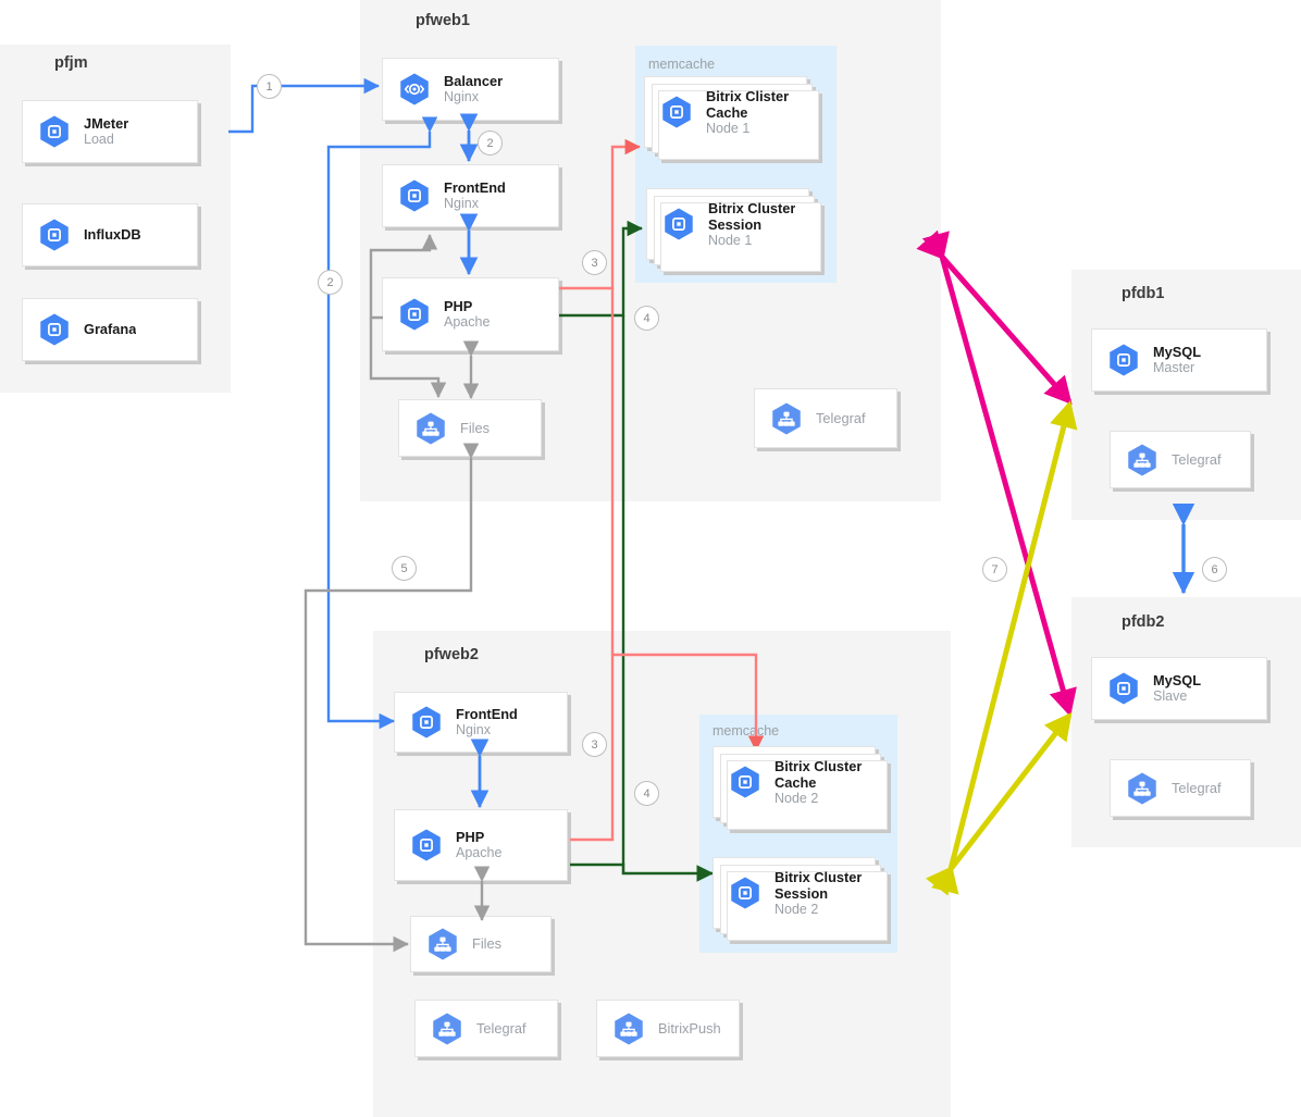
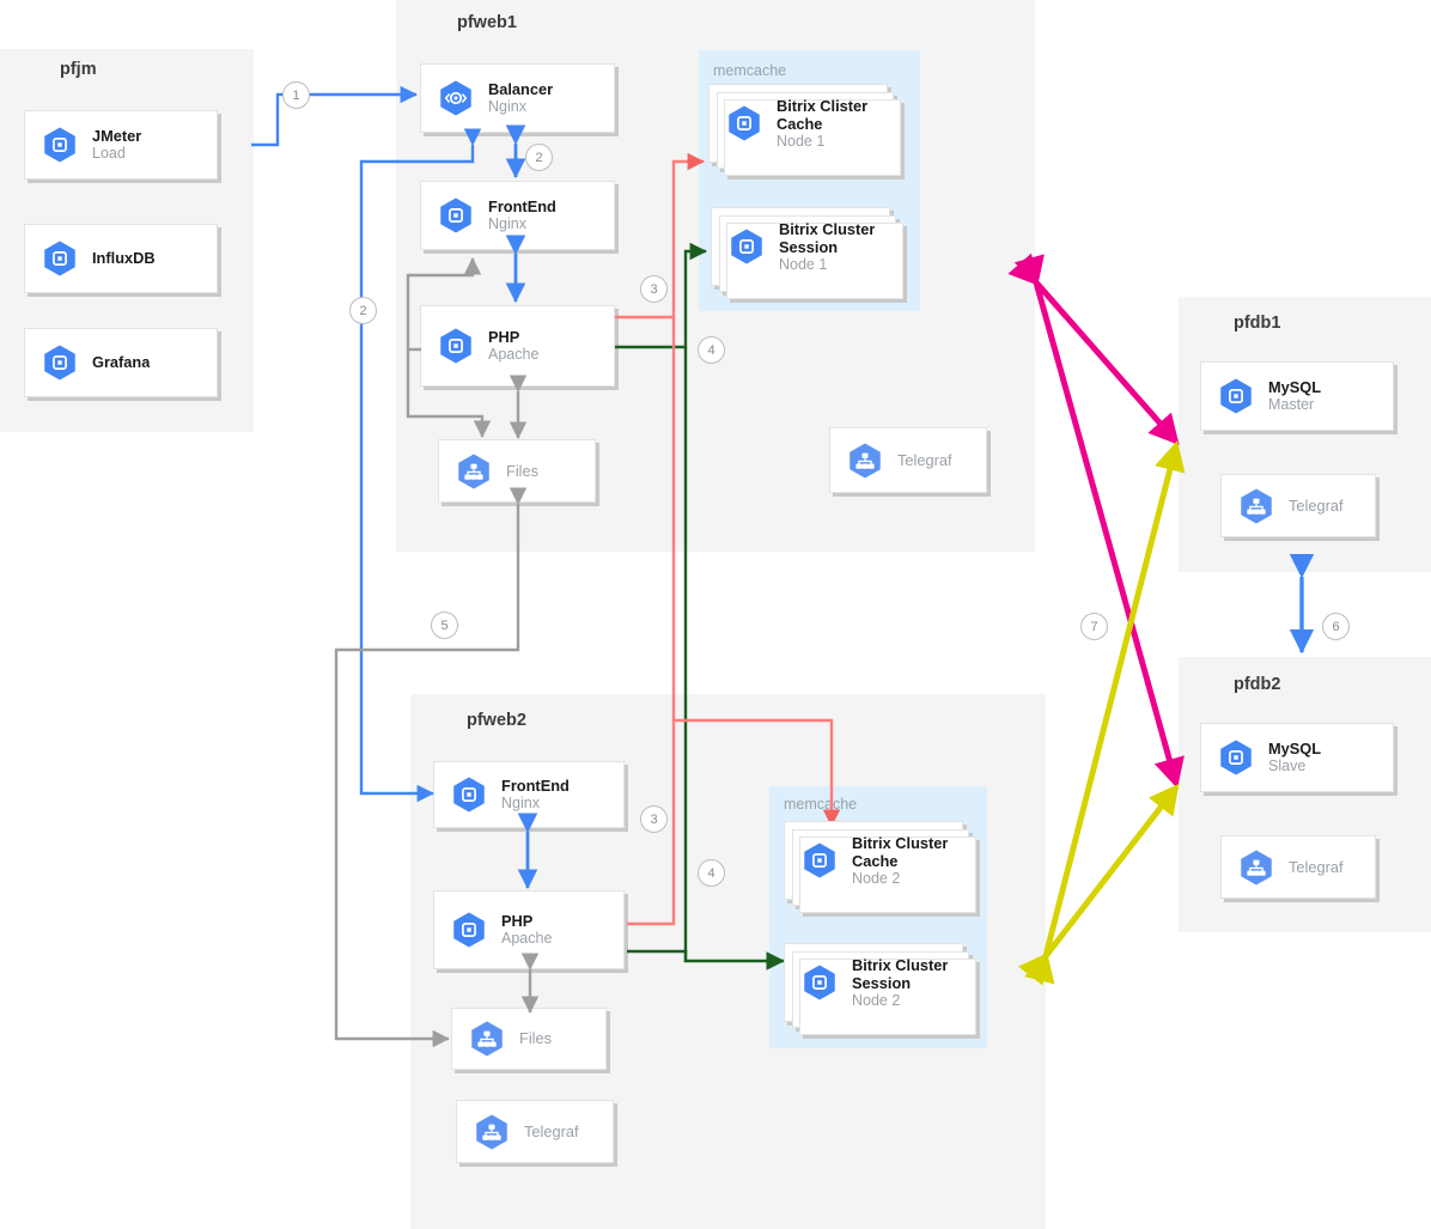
  pfjm
  pfweb1
  pfweb2
  pfdb1
  pfdb2
  memcache
  memcache
  JMeter
  Load
  InfluxDB
  Grafana
  Balancer
  Nginx
  FrontEnd
  Nginx
  PHP
  Apache
  Files
  Telegraf
  Bitrix Clister
  Cache
  Node 1
  Bitrix Cluster
  Session
  Node 1
  FrontEnd
  Nginx
  PHP
  Apache
  Files
  Telegraf
- BitrixPush
  Bitrix Cluster
  Cache
  Node 2
  Bitrix Cluster
  Session
  Node 2
  MySQL
  Master
  Telegraf
  MySQL
  Slave
  Telegraf
  1
  2
  2
  3
  4
  5
  3
  4
  6
  7
